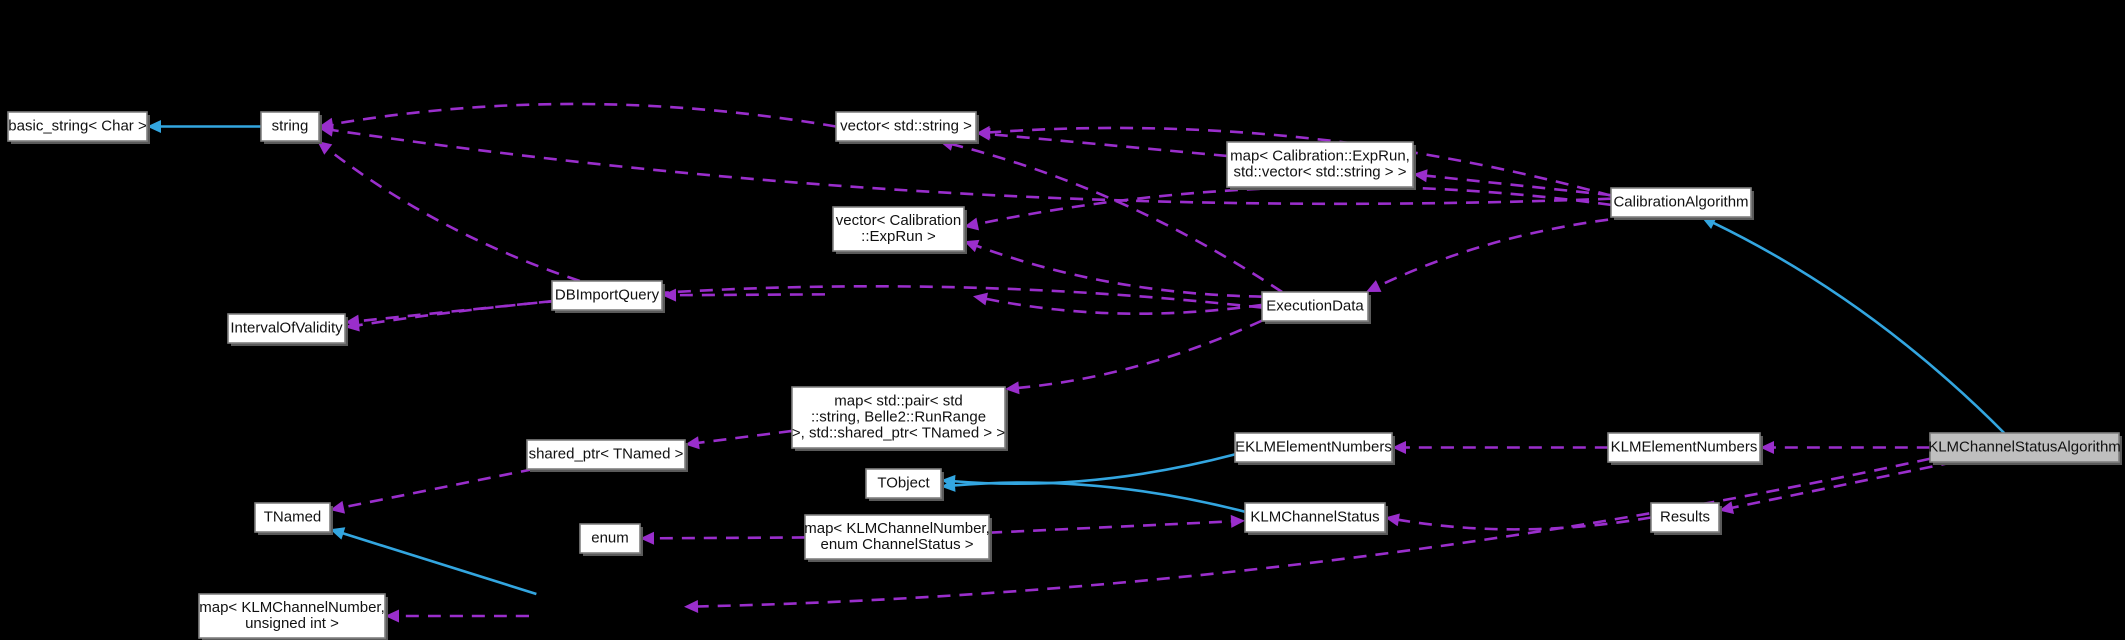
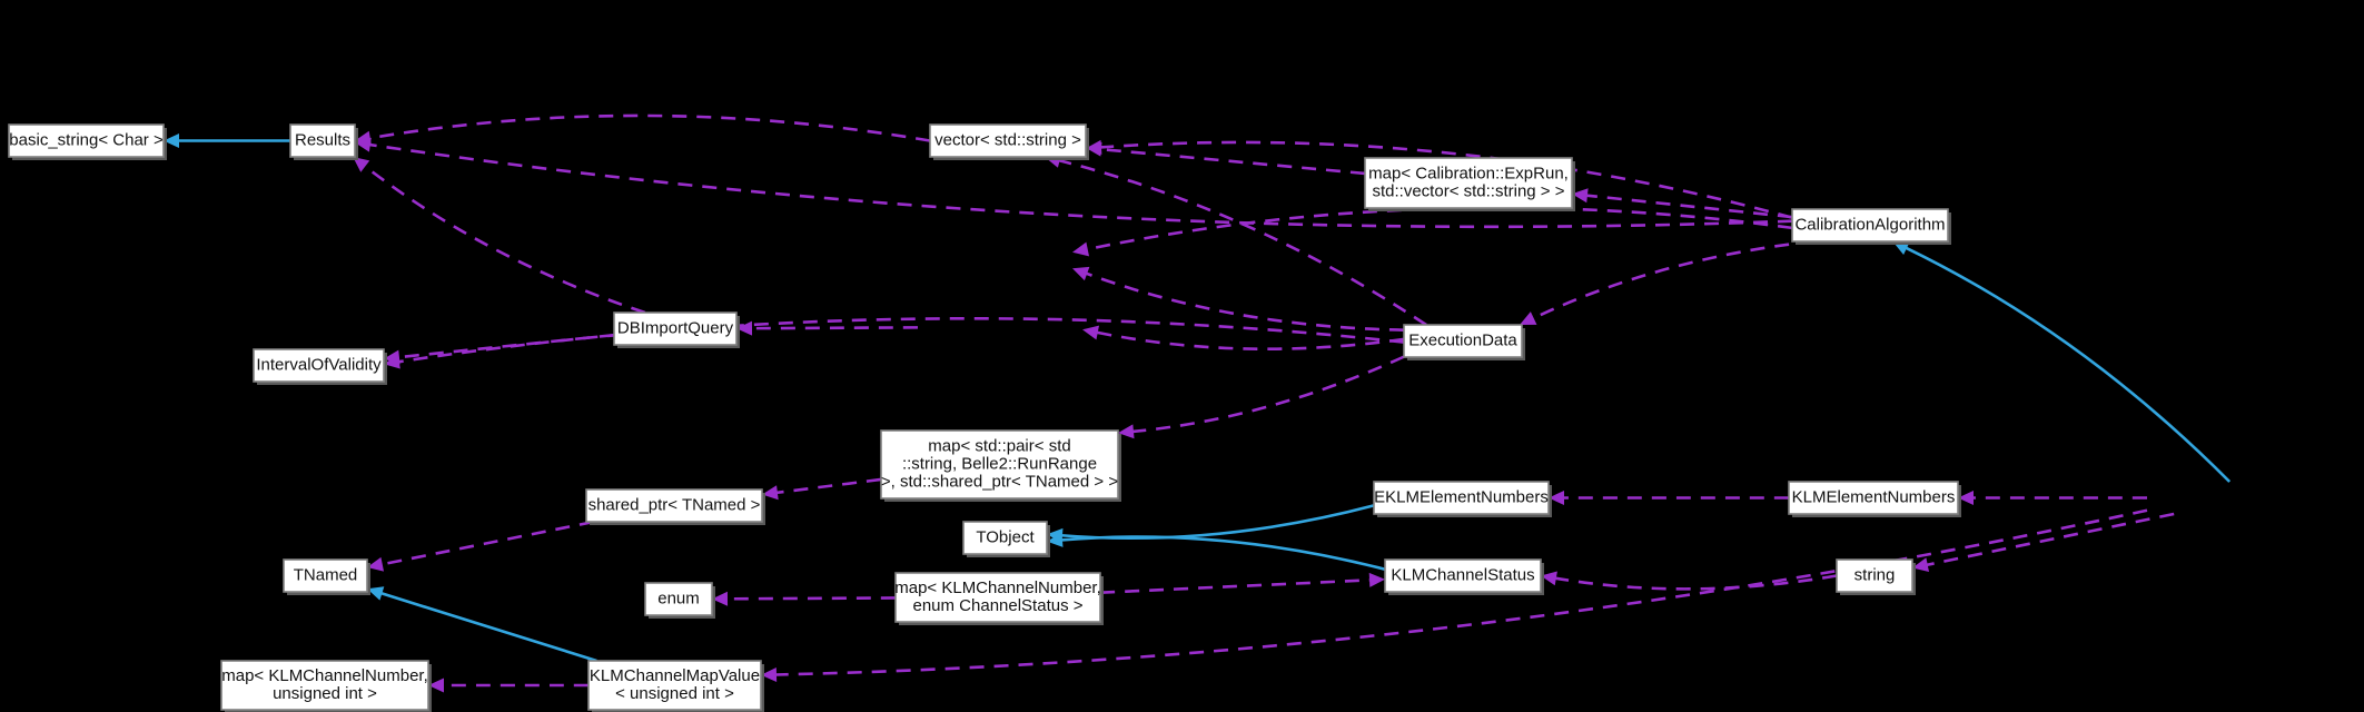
  basic_string< Char >
- string
+ Results
  vector< std::string >
  map< Calibration::ExpRun,
  std::vector< std::string > >
  CalibrationAlgorithm
- vector< Calibration
- ::ExpRun >
  DBImportQuery
  ExecutionData
  IntervalOfValidity
  map< std::pair< std
  ::string, Belle2::RunRange
  >, std::shared_ptr< TNamed > >
  shared_ptr< TNamed >
  EKLMElementNumbers
  KLMElementNumbers
- KLMChannelStatusAlgorithm
  TObject
  TNamed
  KLMChannelStatus
- Results
+ string
  enum
  map< KLMChannelNumber,
  enum ChannelStatus >
  map< KLMChannelNumber,
  unsigned int >
+ KLMChannelMapValue
+ < unsigned int >
